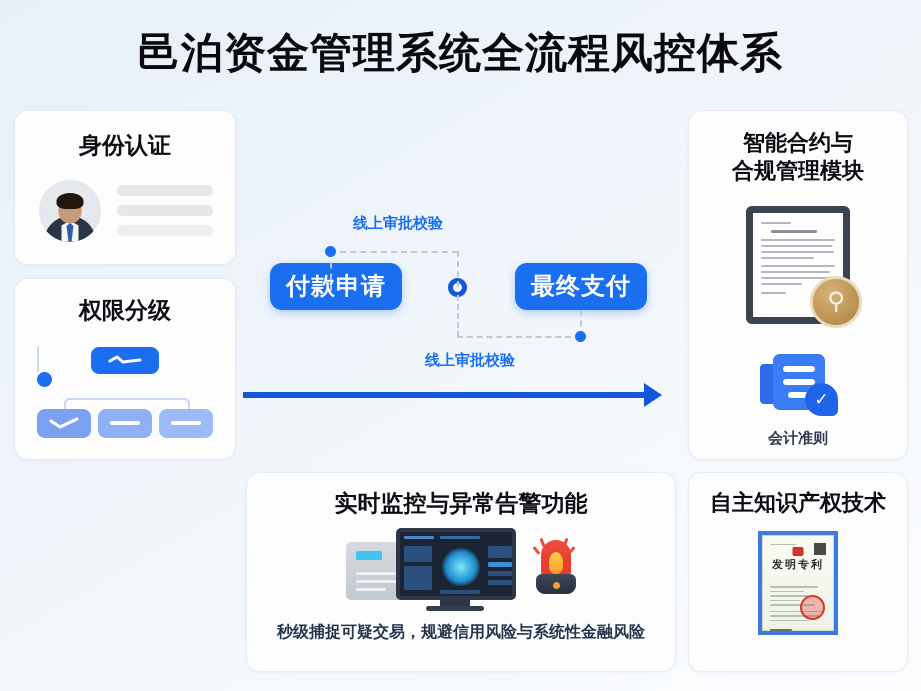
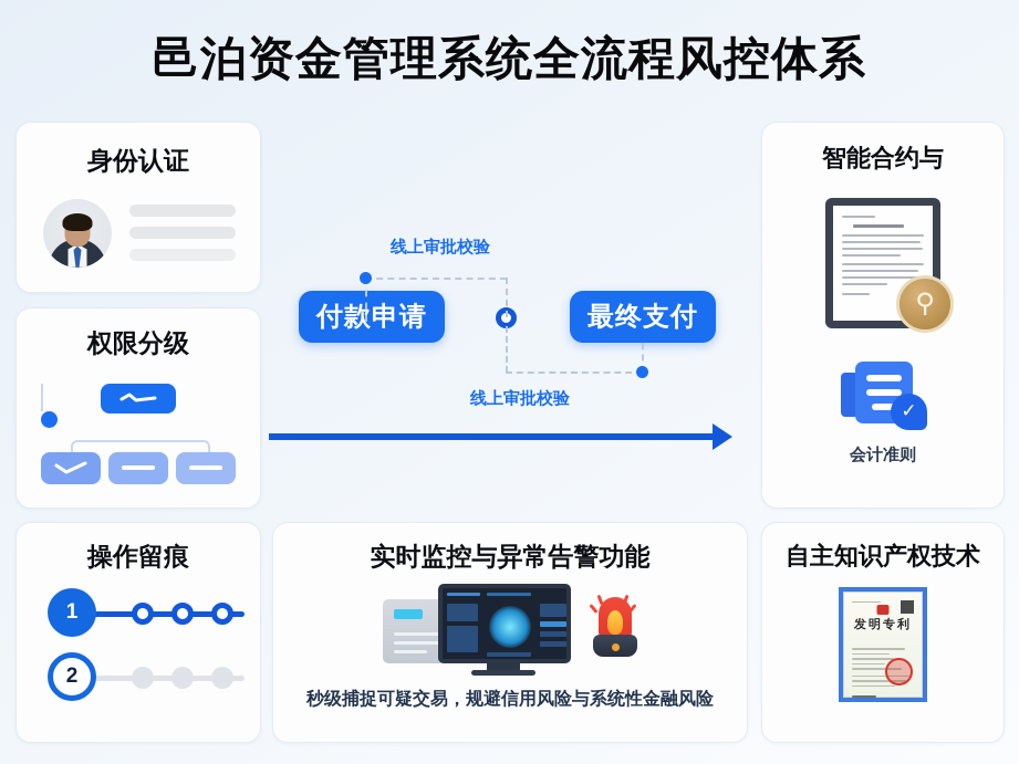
  邑泊资金管理系统全流程风控体系
  身份认证
  权限分级
+ 操作留痕
+ 1
+ 2
  付款申请
  最终支付
  线上审批校验
  线上审批校验
  智能合约与
- 合规管理模块
  ⚲
  ✓
  会计准则
  实时监控与异常告警功能
  秒级捕捉可疑交易，规避信用风险与系统性金融风险
  自主知识产权技术
  发明专利
